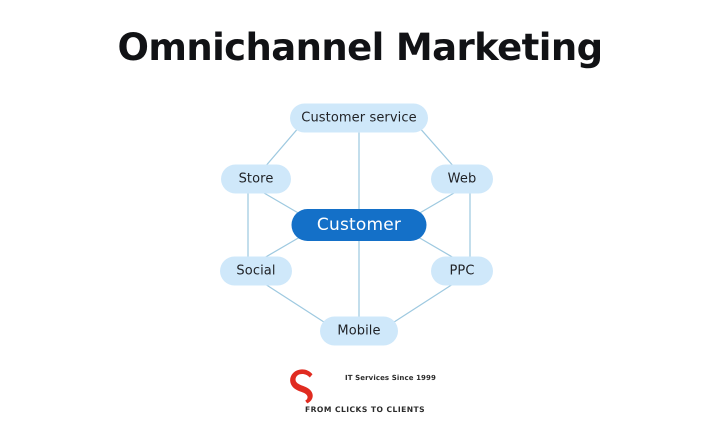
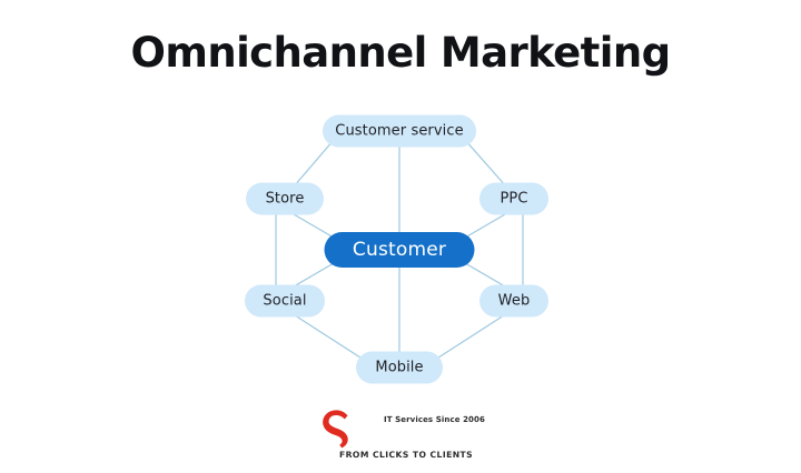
  Omnichannel Marketing
  Customer service
  Store
- Web
+ PPC
  Social
- PPC
+ Web
  Mobile
  Customer
- IT Services Since 1999
+ IT Services Since 2006
  FROM CLICKS TO CLIENTS
